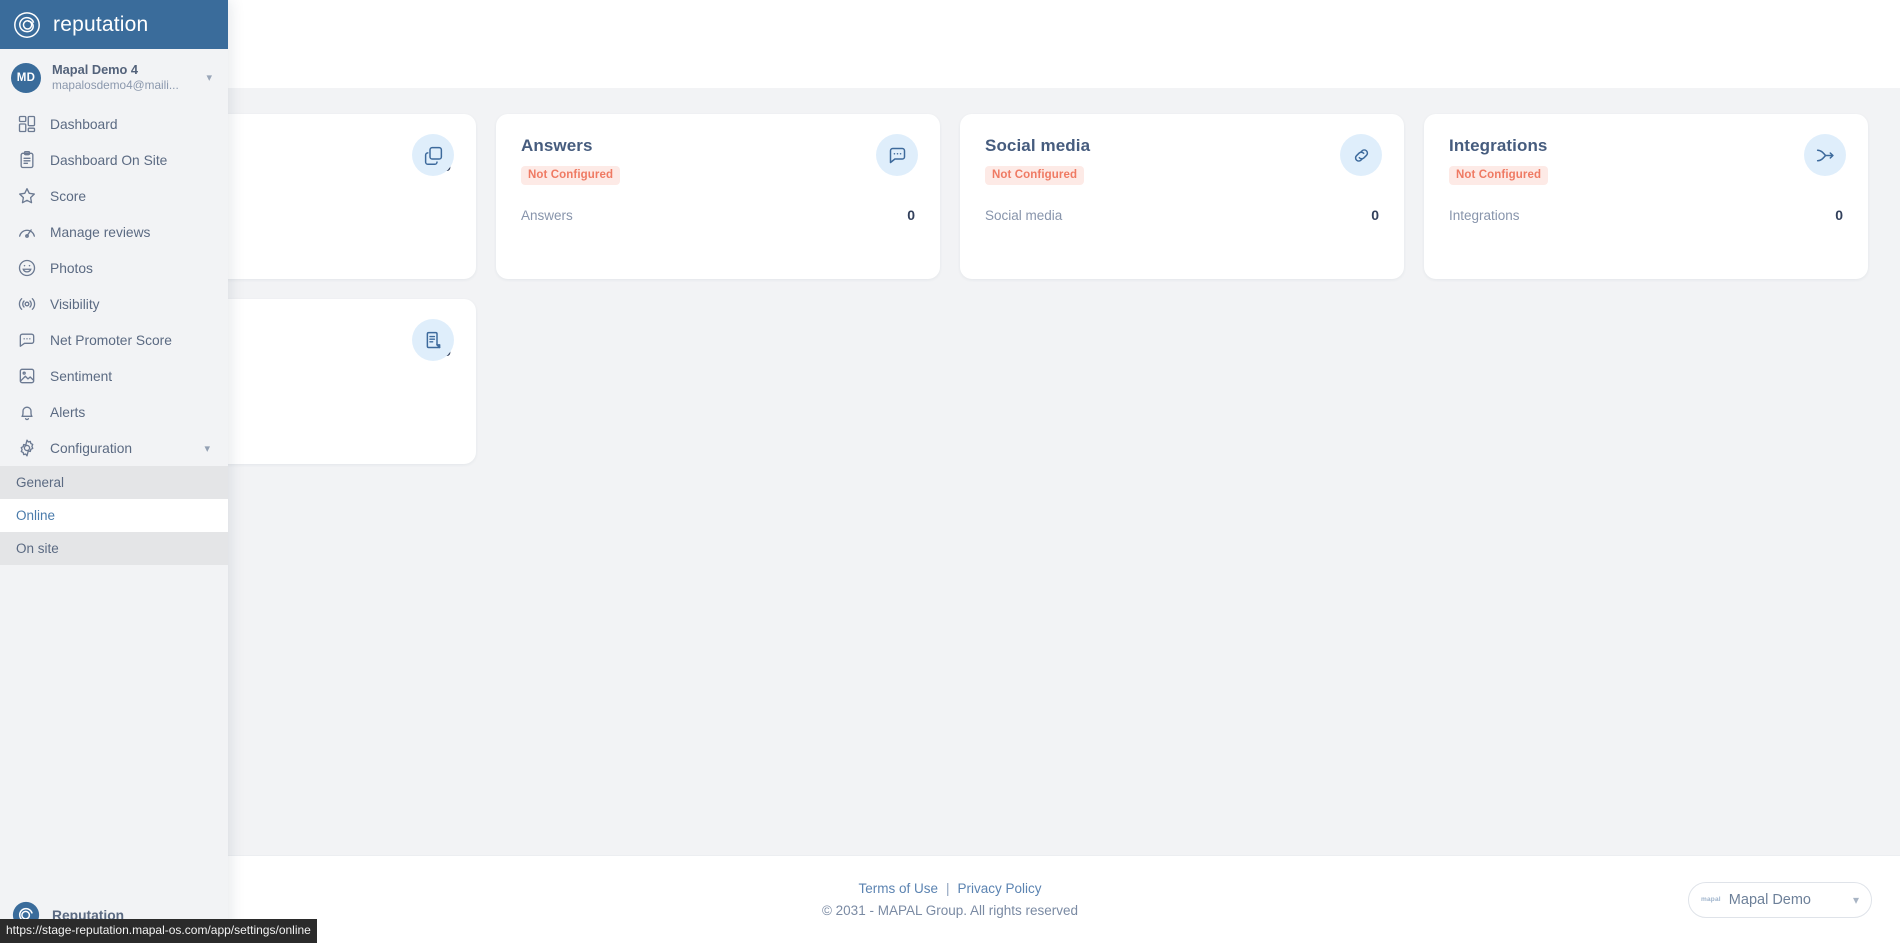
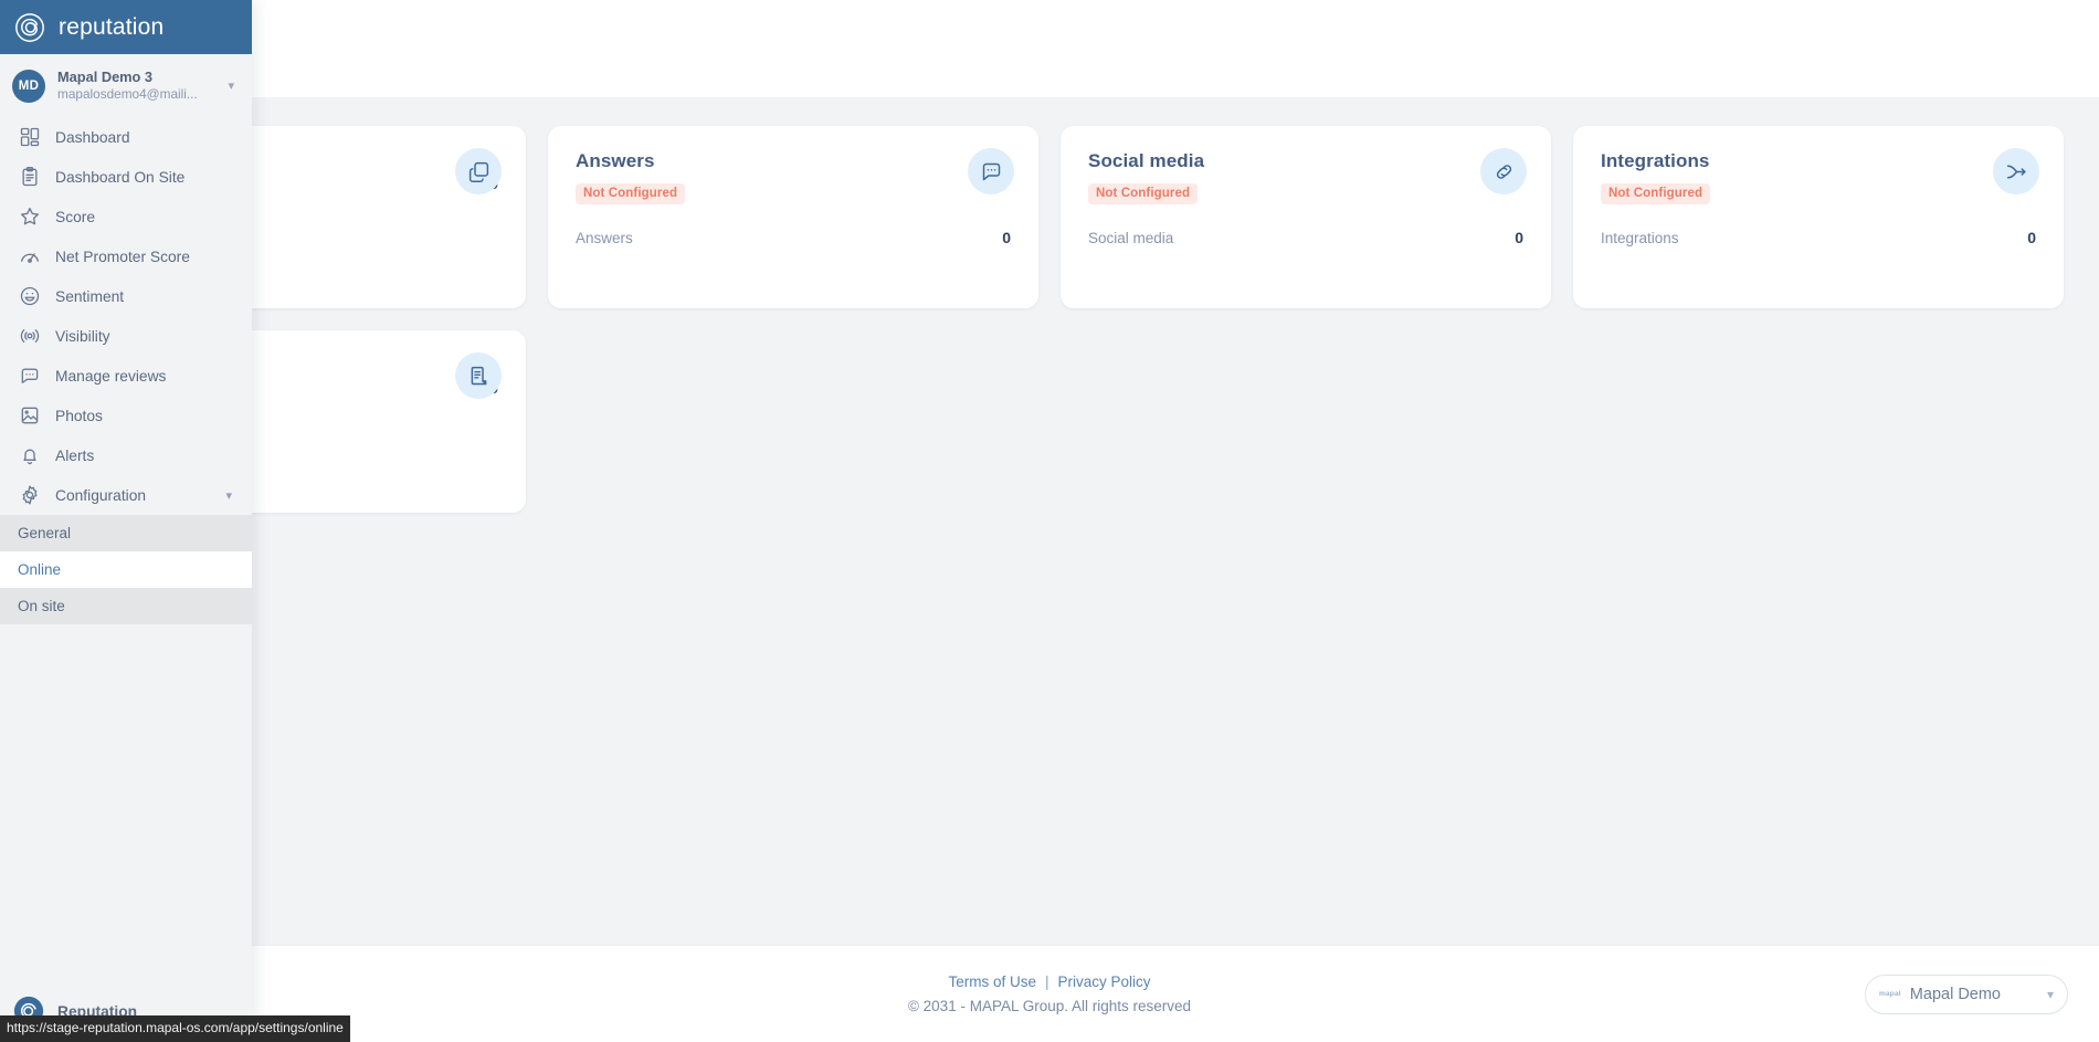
  Answers
  Not Configured
  Answers
  0
  Social media
  Not Configured
  Social media
  0
  Integrations
  Not Configured
  Integrations
  0
  Terms of Use | Privacy Policy
  © 2031 - MAPAL Group. All rights reserved
  Mapal Demo
  ▾
  reputation
  MD
- Mapal Demo 4
+ Mapal Demo 3
  mapalosdemo4@maili...
  ▾
  Dashboard
  Dashboard On Site
  Score
- Manage reviews
+ Net Promoter Score
- Photos
+ Sentiment
  Visibility
- Net Promoter Score
+ Manage reviews
- Sentiment
+ Photos
  Alerts
  Configuration
  ▾
  General
  Online
  On site
  Reputation
  https://stage-reputation.mapal-os.com/app/settings/online
